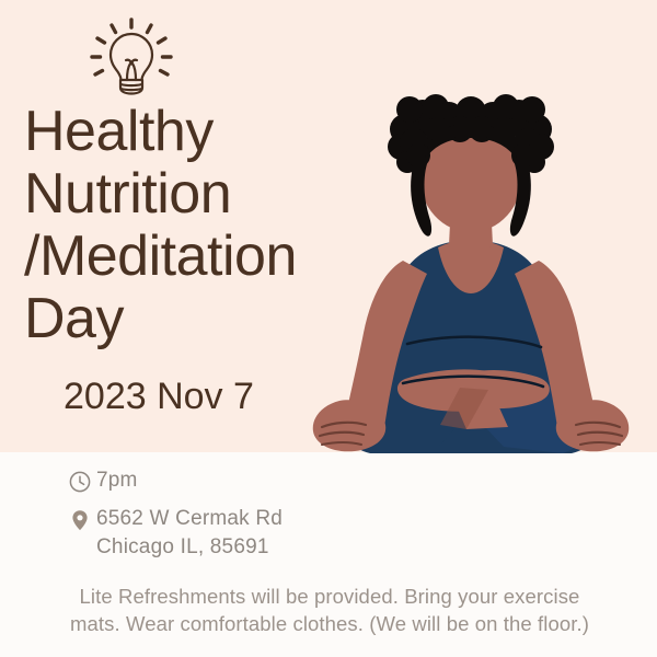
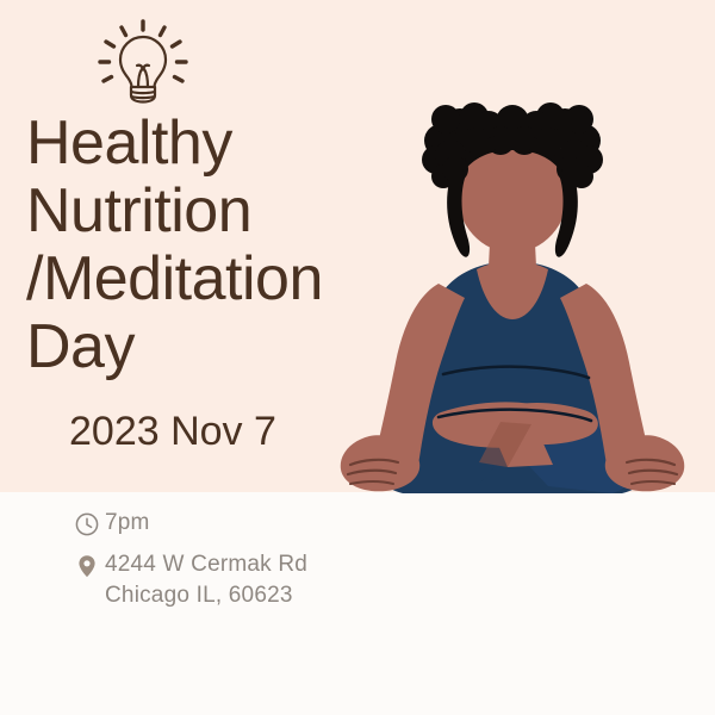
  Healthy
  Nutrition
  /Meditation
  Day
  2023 Nov 7
  7pm
- 6562 W Cermak Rd
+ 4244 W Cermak Rd
- Chicago IL, 85691
+ Chicago IL, 60623
- Lite Refreshments will be provided. Bring your exercise mats. Wear comfortable clothes. (We will be on the floor.)
